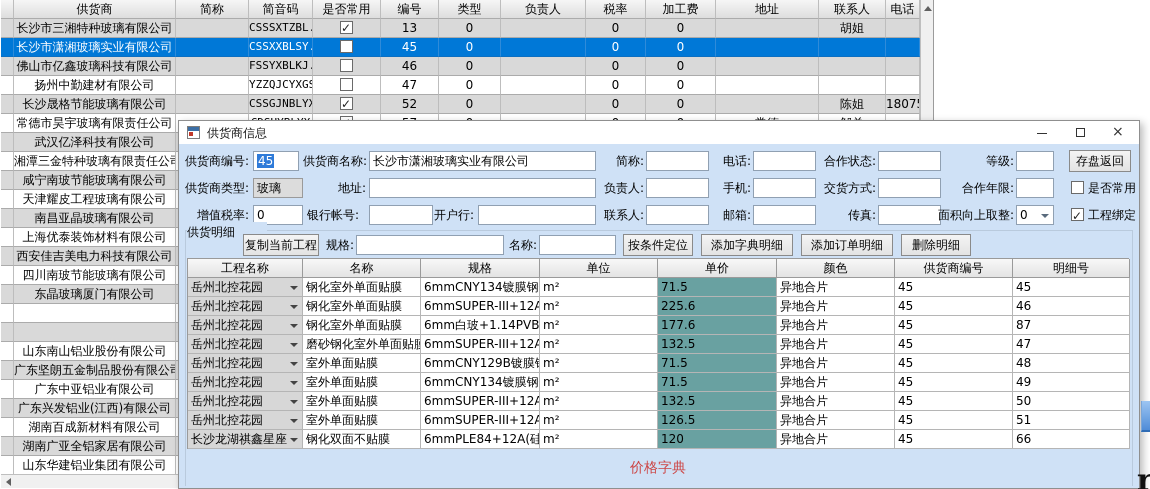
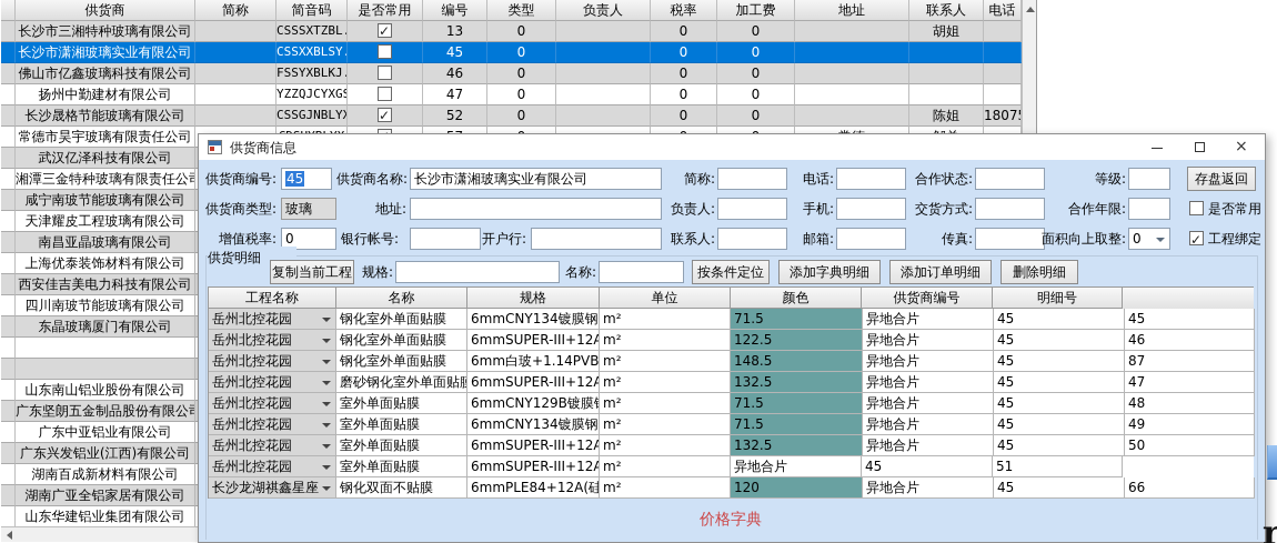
  供货商
  简称
  简音码
  是否常用
  编号
  类型
  负责人
  税率
  加工费
  地址
  联系人
  电话
  长沙市三湘特种玻璃有限公司
  CSSSXTZBL.
  13
  0
  0
  0
  胡姐
  长沙市潇湘玻璃实业有限公司
  CSSXXBLSY.
  45
  0
  0
  0
  佛山市亿鑫玻璃科技有限公司
  FSSYXBLKJ.
  46
  0
  0
  0
  扬州中勤建材有限公司
  YZZQJCYXGS
  47
  0
  0
  0
  长沙晟格节能玻璃有限公司
  CSSGJNBLYX
  52
  0
  0
  0
  陈姐
  常德市昊宇玻璃有限责任公司
  武汉亿泽科技有限公司
  湘潭三金特种玻璃有限责任公
  咸宁南玻节能玻璃有限公司
  天津耀皮工程玻璃有限公司
  南昌亚晶玻璃有限公司
  上海优泰装饰材料有限公司
  西安佳吉美电力科技有限公司
  四川南玻节能玻璃有限公司
  东晶玻璃厦门有限公司
  山东南山铝业股份有限公司
  广东坚朗五金制品股份有限公
  广东中亚铝业有限公司
  广东兴发铝业(江西)有限公司
  湖南百成新材料有限公司
  湖南广亚全铝家居有限公司
  山东华建铝业集团有限公司
  供货商信息
  ×
  供货商编号:
  45
  供货商名称:
  长沙市潇湘玻璃实业有限公司
  简称:
  电话:
  合作状态:
  等级:
  存盘返回
  供货商类型:
  玻璃
  地址:
  负责人:
  手机:
  交货方式:
  合作年限:
  是否常用
  增值税率:
  0
  银行帐号:
  开户行:
  联系人:
  邮箱:
  传真:
  面积向上取整:
  0
  工程绑定
  供货明细
  复制当前工程
  规格:
  名称:
  按条件定位
  添加字典明细
  添加订单明细
  删除明细
  工程名称
  名称
  规格
  单位
- 单价
  颜色
  供货商编号
  明细号
  岳州北控花园
  钢化室外单面贴膜
  6mmCNY134镀膜钢
  m²
  71.5
  异地合片
  45
  45
  岳州北控花园
  钢化室外单面贴膜
  6mmSUPER-III+12A
  m²
- 225.6
+ 122.5
  异地合片
  45
  46
  岳州北控花园
  钢化室外单面贴膜
  m²
- 177.6
+ 148.5
  异地合片
  45
  87
  岳州北控花园
  磨砂钢化室外单面贴膜
  6mmSUPER-III+12A
  m²
  132.5
  异地合片
  45
  47
  岳州北控花园
  室外单面贴膜
  6mmCNY129B镀膜
  m²
  71.5
  异地合片
  45
  48
  岳州北控花园
  室外单面贴膜
  6mmCNY134镀膜钢
  m²
  71.5
  异地合片
  45
  49
  岳州北控花园
  室外单面贴膜
  6mmSUPER-III+12A
  m²
  132.5
  异地合片
  45
  50
  岳州北控花园
  室外单面贴膜
  6mmSUPER-III+12A
  m²
- 126.5
  异地合片
  45
  51
  长沙龙湖祺鑫星座
  钢化双面不贴膜
  6mmPLE84+12A(硅
  m²
  120
  异地合片
  45
  66
  价格字典
  r
